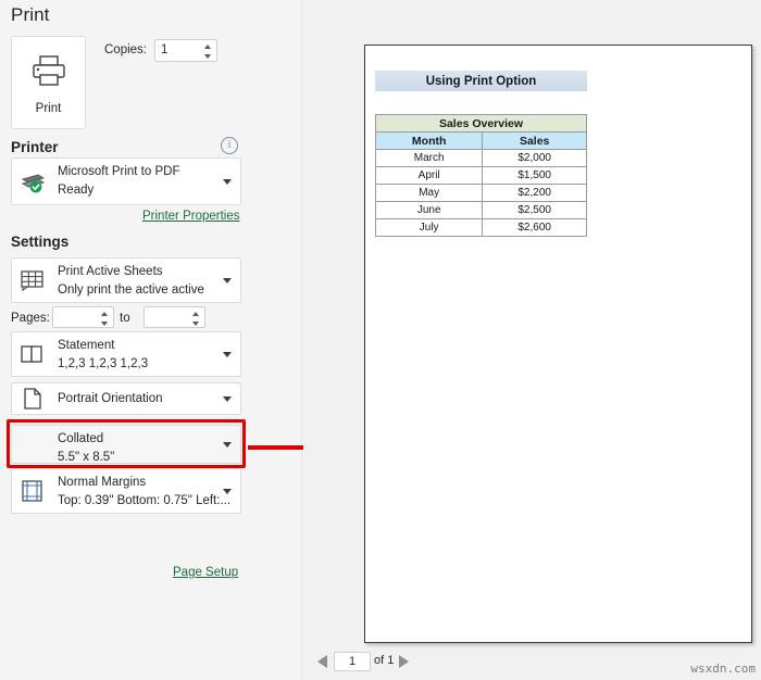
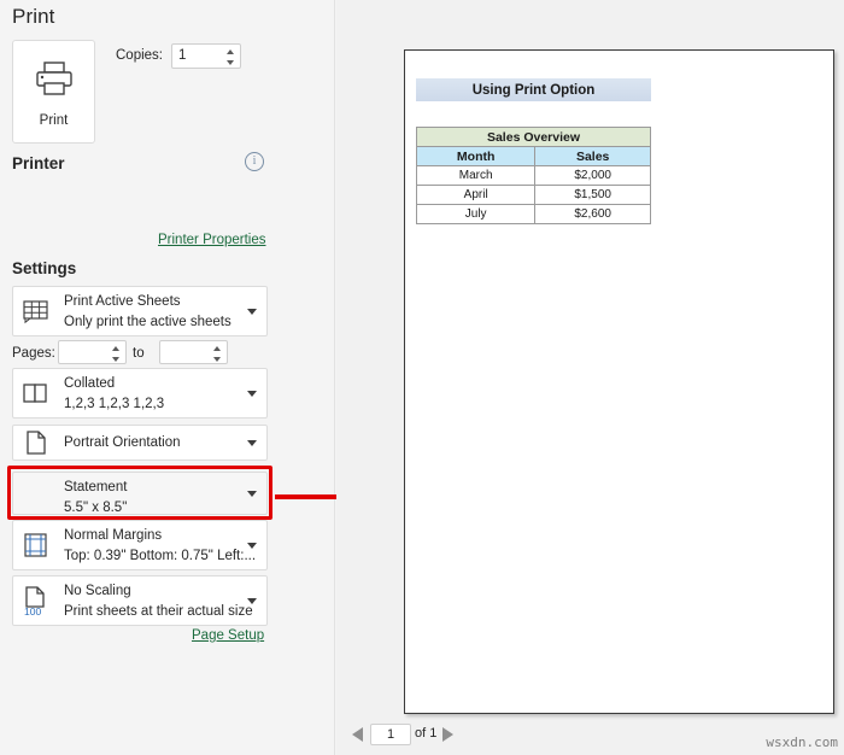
  Print
  Print
  Copies:
  1
  Printer
  i
- Microsoft Print to PDF
- Ready
  Printer Properties
  Settings
  Print Active Sheets
- Only print the active active
+ Only print the active sheets
  Pages:
  to
- Statement
+ Collated
  1,2,3 1,2,3 1,2,3
  Portrait Orientation
- Collated
+ Statement
  5.5" x 8.5"
  Normal Margins
  Top: 0.39" Bottom: 0.75" Left:...
+ 100
+ No Scaling
+ Print sheets at their actual size
  Page Setup
  Using Print Option
  Sales Overview
  Month	Sales
  March	$2,000
  April	$1,500
- May	$2,200
- June	$2,500
  July	$2,600
  1
  of 1
  wsxdn.com
